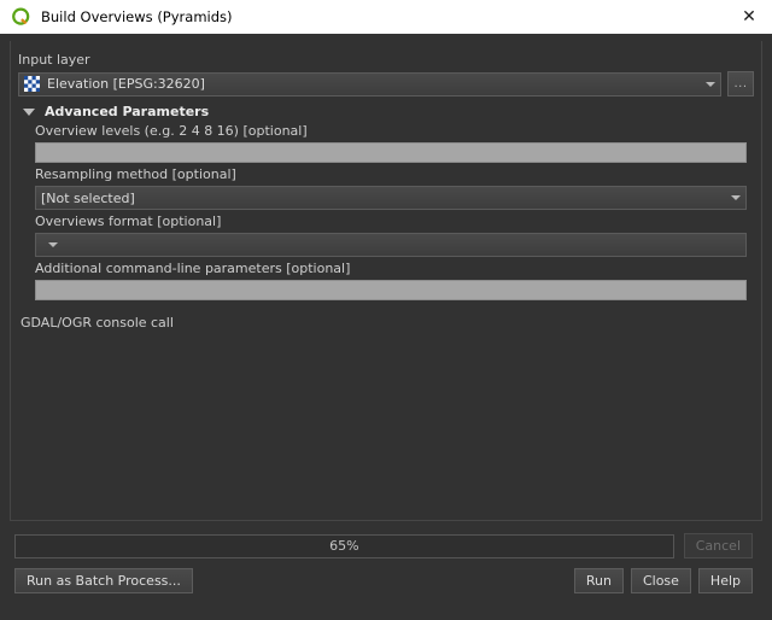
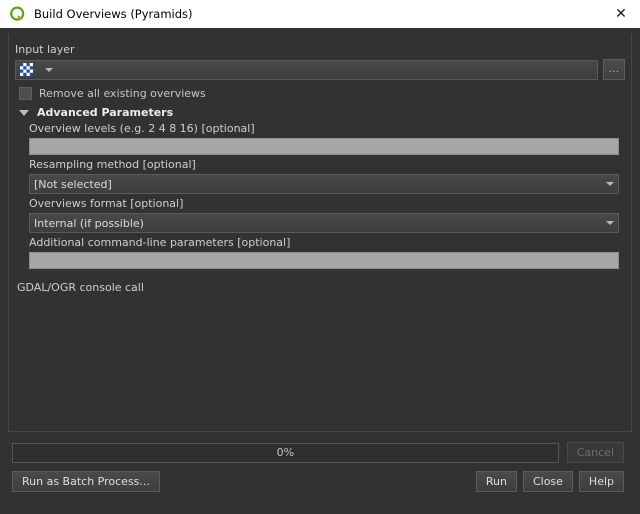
  Build Overviews (Pyramids)
  ✕
  Input layer
- Elevation [EPSG:32620]
  ...
+ Remove all existing overviews
  Advanced Parameters
  Overview levels (e.g. 2 4 8 16) [optional]
  Resampling method [optional]
  [Not selected]
  Overviews format [optional]
+ Internal (if possible)
  Additional command-line parameters [optional]
  GDAL/OGR console call
- 65%
+ 0%
  Cancel
  Run as Batch Process...
  Run
  Close
  Help
